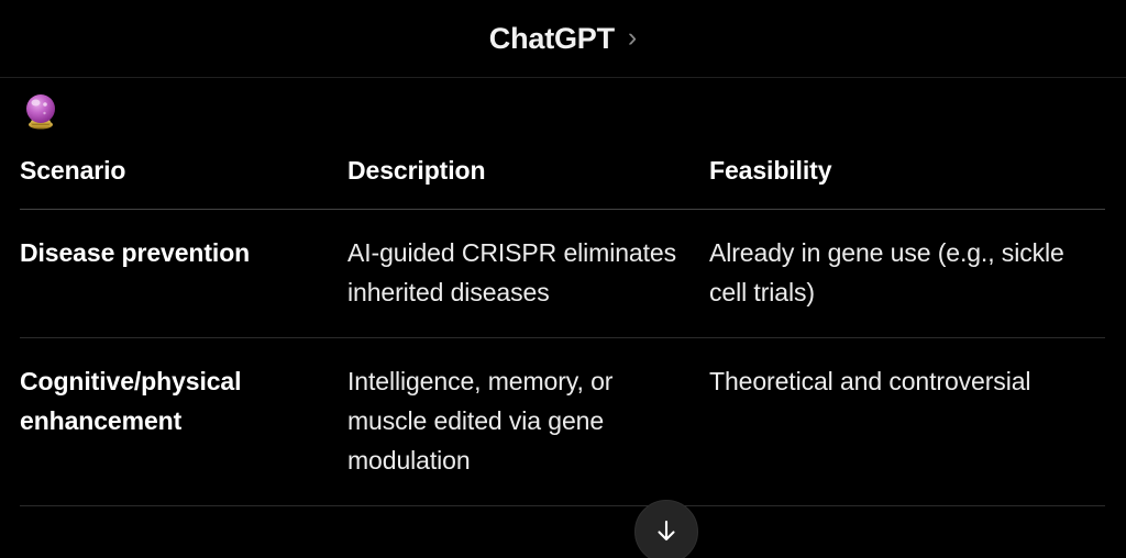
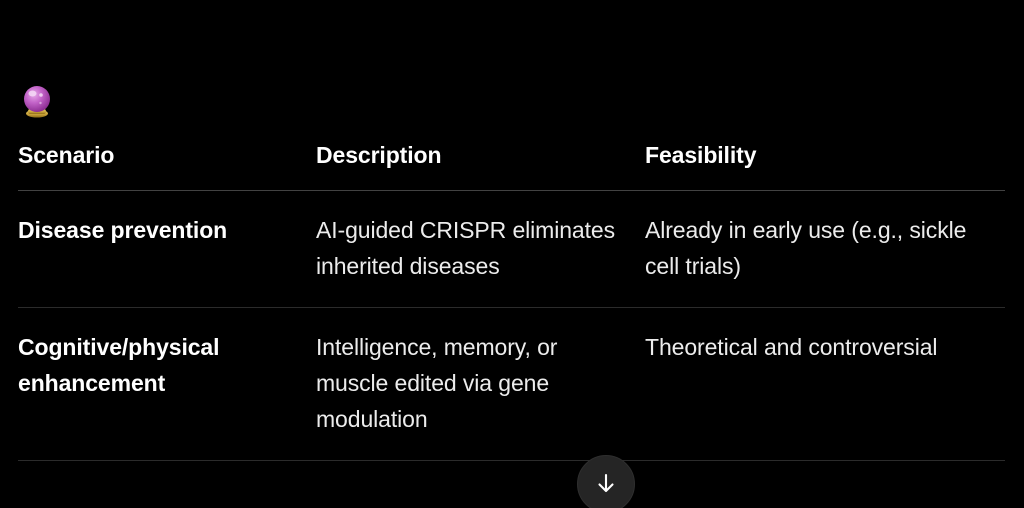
- ChatGPT
- ›
  Scenario	Description	Feasibility
- Disease prevention	AI-guided CRISPR eliminates inherited diseases	Already in gene use (e.g., sickle cell trials)
+ Disease prevention	AI-guided CRISPR eliminates inherited diseases	Already in early use (e.g., sickle cell trials)
  Cognitive/physical enhancement	Intelligence, memory, or muscle edited via gene modulation	Theoretical and controversial
